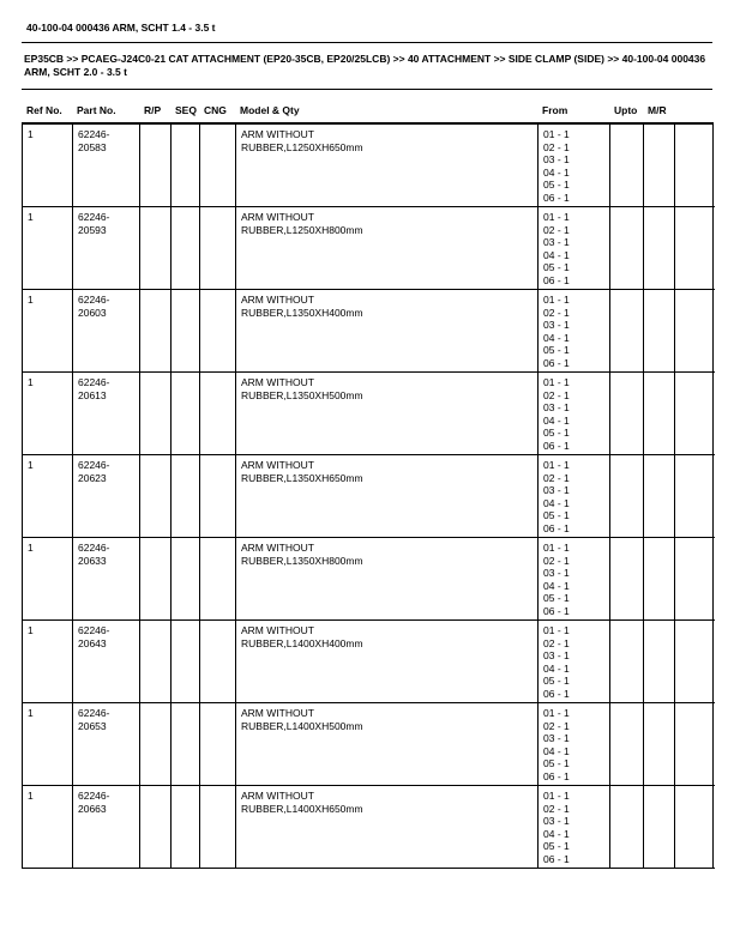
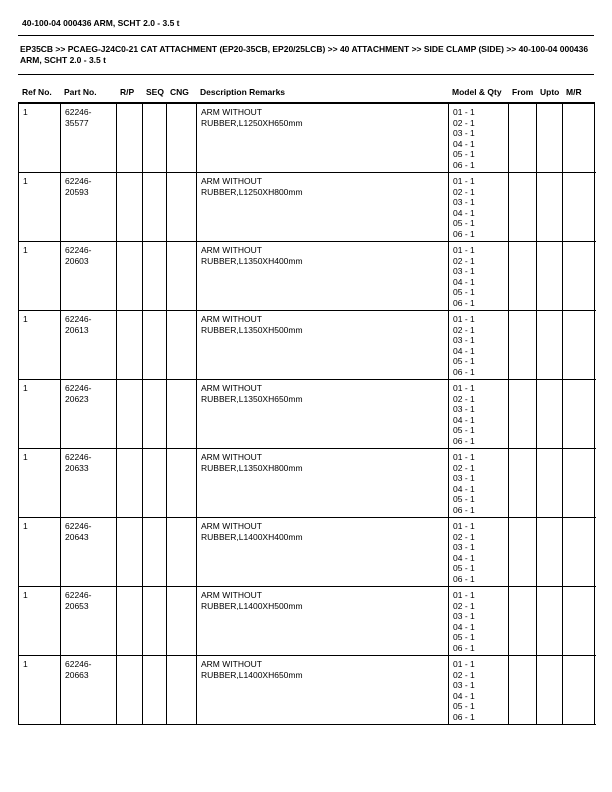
- 40-100-04 000436 ARM, SCHT 1.4 - 3.5 t
+ 40-100-04 000436 ARM, SCHT 2.0 - 3.5 t
  EP35CB >> PCAEG-J24C0-21 CAT ATTACHMENT (EP20-35CB, EP20/25LCB) >> 40 ATTACHMENT >> SIDE CLAMP (SIDE) >> 40-100-04 000436 ARM, SCHT 2.0 - 3.5 t
  Ref No.
  Part No.
  R/P
  SEQ
  CNG
+ Description Remarks
  Model & Qty
  From
  Upto
  M/R
  1
- 62246-20583
+ 62246-35577
  ARM WITHOUT
  RUBBER,L1250XH650mm
  01 - 1
  02 - 1
  03 - 1
  04 - 1
  05 - 1
  06 - 1
  1
  62246-20593
  ARM WITHOUT
  RUBBER,L1250XH800mm
  01 - 1
  02 - 1
  03 - 1
  04 - 1
  05 - 1
  06 - 1
  1
  62246-20603
  ARM WITHOUT
  RUBBER,L1350XH400mm
  01 - 1
  02 - 1
  03 - 1
  04 - 1
  05 - 1
  06 - 1
  1
  62246-20613
  ARM WITHOUT
  RUBBER,L1350XH500mm
  01 - 1
  02 - 1
  03 - 1
  04 - 1
  05 - 1
  06 - 1
  1
  62246-20623
  ARM WITHOUT
  RUBBER,L1350XH650mm
  01 - 1
  02 - 1
  03 - 1
  04 - 1
  05 - 1
  06 - 1
  1
  62246-20633
  ARM WITHOUT
  RUBBER,L1350XH800mm
  01 - 1
  02 - 1
  03 - 1
  04 - 1
  05 - 1
  06 - 1
  1
  62246-20643
  ARM WITHOUT
  RUBBER,L1400XH400mm
  01 - 1
  02 - 1
  03 - 1
  04 - 1
  05 - 1
  06 - 1
  1
  62246-20653
  ARM WITHOUT
  RUBBER,L1400XH500mm
  01 - 1
  02 - 1
  03 - 1
  04 - 1
  05 - 1
  06 - 1
  1
  62246-20663
  ARM WITHOUT
  RUBBER,L1400XH650mm
  01 - 1
  02 - 1
  03 - 1
  04 - 1
  05 - 1
  06 - 1
